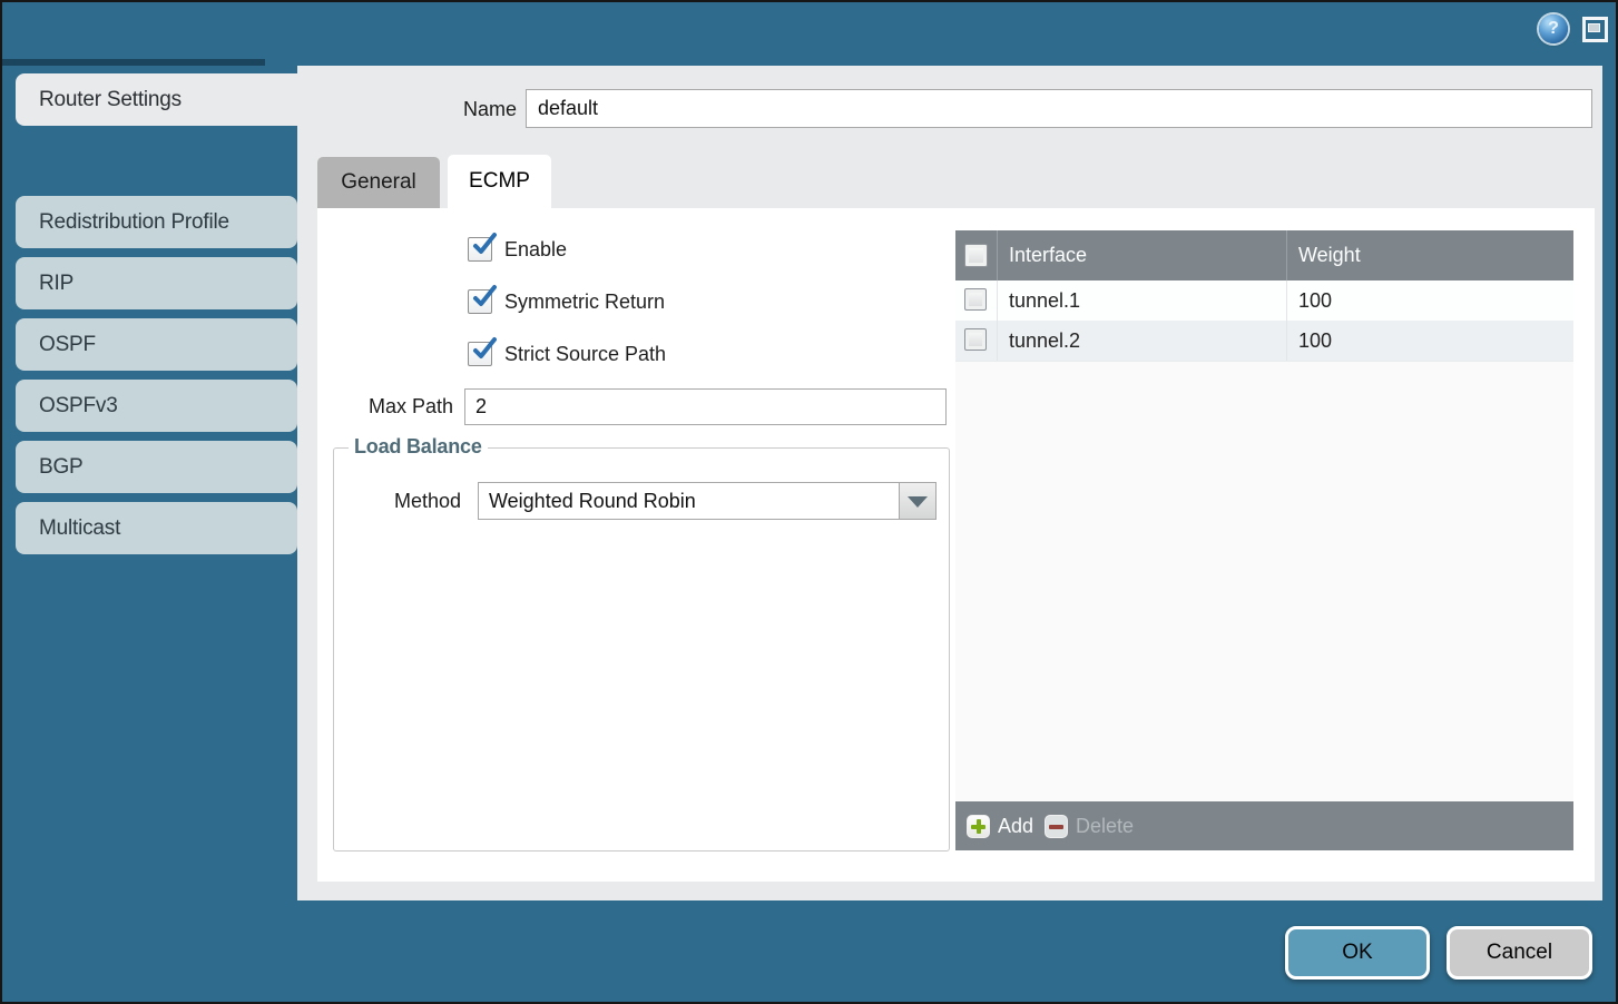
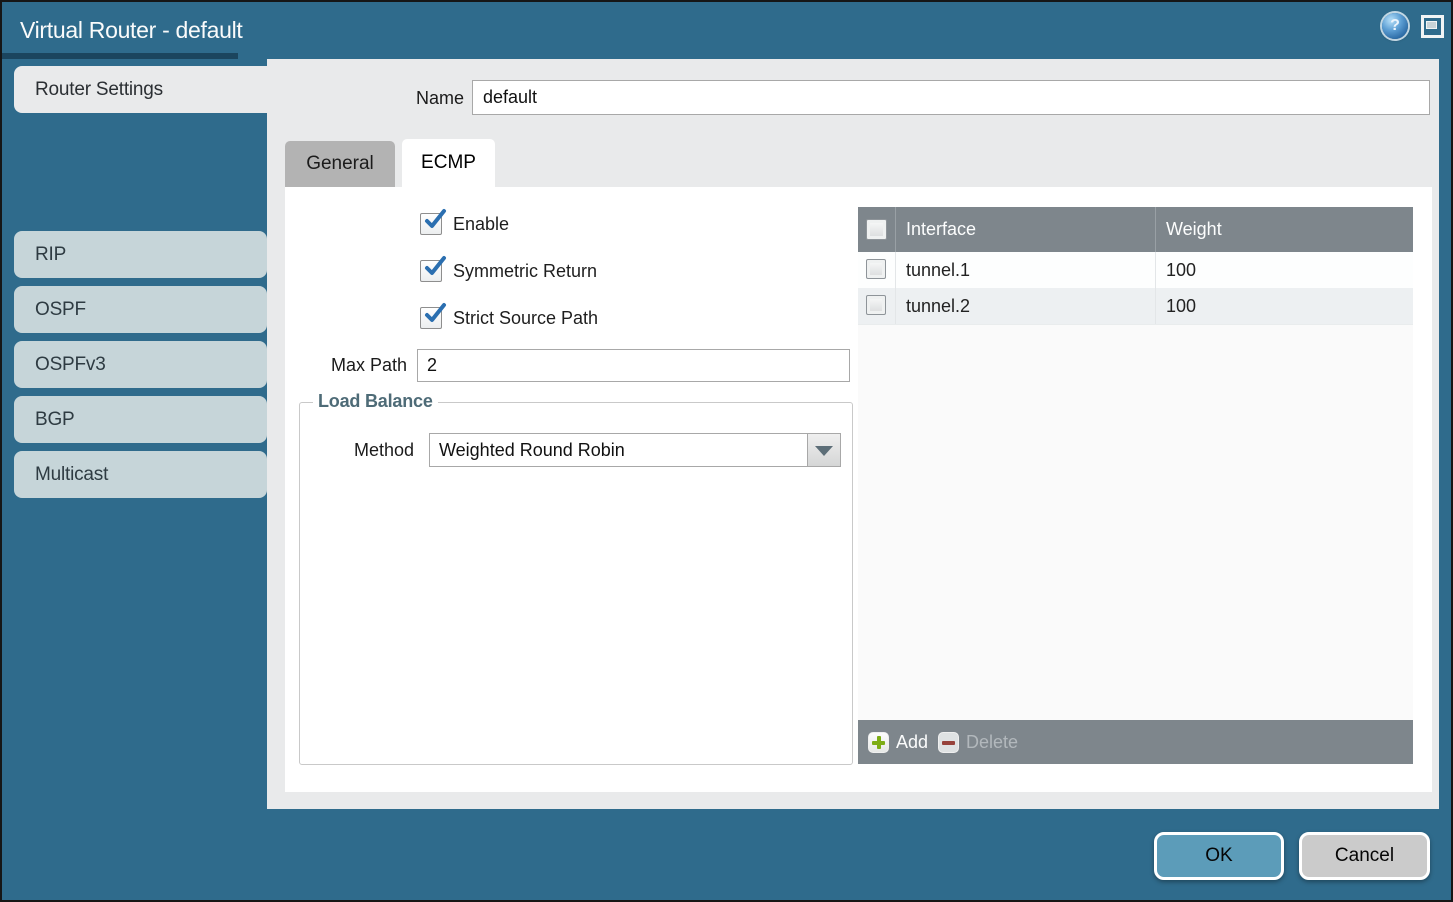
+ Virtual Router - default
  ?
  Router Settings
- Redistribution Profile
  RIP
  OSPF
  OSPFv3
  BGP
  Multicast
  Name
  default
  General
  ECMP
  Enable
  Symmetric Return
  Strict Source Path
  Max Path
  2
  Load Balance
  Method
  Weighted Round Robin
  Interface
  Weight
  tunnel.1
  100
  tunnel.2
  100
  Add
  Delete
  OK
  Cancel
